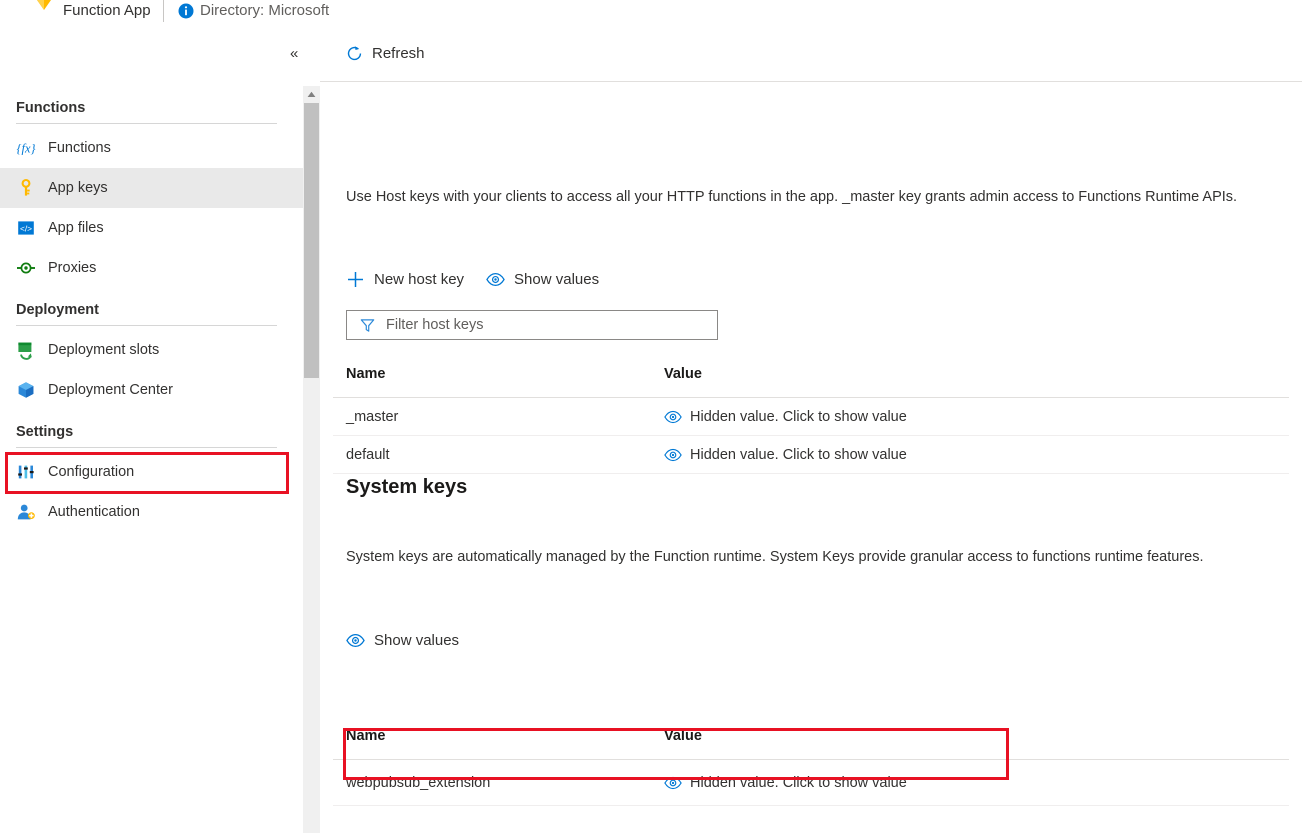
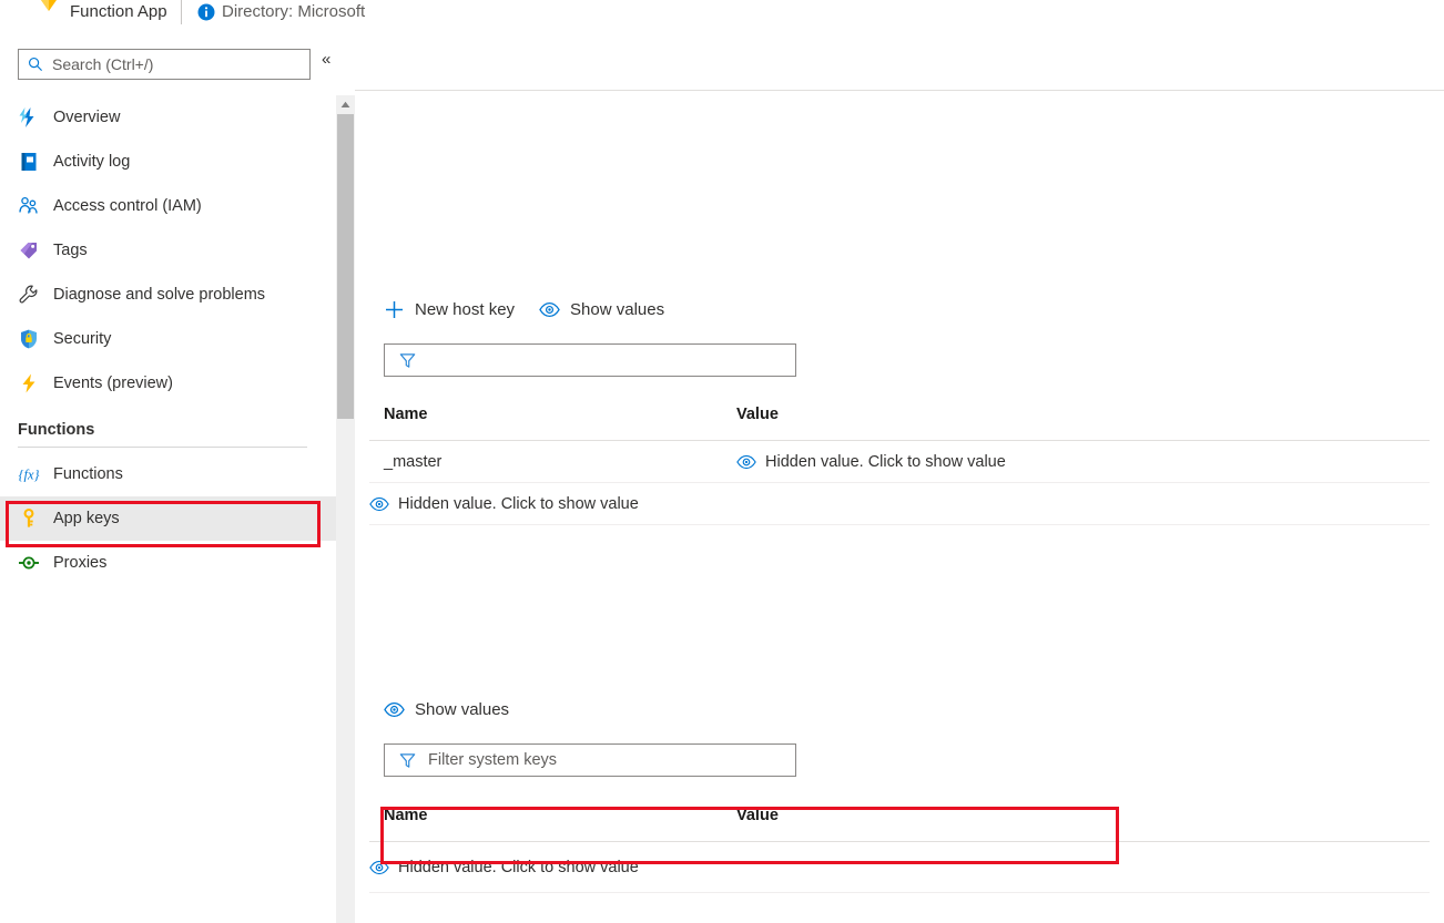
  Function App
  Directory: Microsoft
+ Search (Ctrl+/)
  «
+ Overview
+ Activity log
+ Access control (IAM)
+ Tags
+ Diagnose and solve problems
+ Security
+ Events (preview)
  Functions
  {fx}
  Functions
  App keys
- </>
- App files
  Proxies
- Deployment
- Deployment slots
- Deployment Center
- Settings
- Configuration
- Authentication
- Refresh
- Use Host keys with your clients to access all your HTTP functions in the app. _master key grants admin access to Functions Runtime APIs.
  New host key
  Show values
- Filter host keys
  Name
  Value
  _master
  Hidden value. Click to show value
- default
  Hidden value. Click to show value
- System keys
- System keys are automatically managed by the Function runtime. System Keys provide granular access to functions runtime features.
  Show values
+ Filter system keys
  Name
  Value
- webpubsub_extension
  Hidden value. Click to show value
